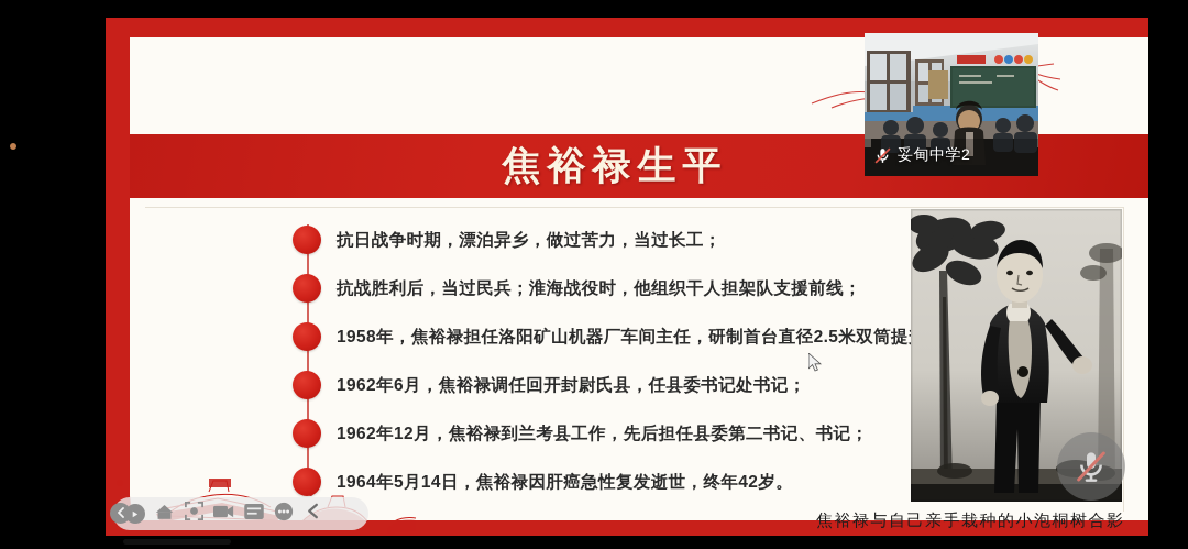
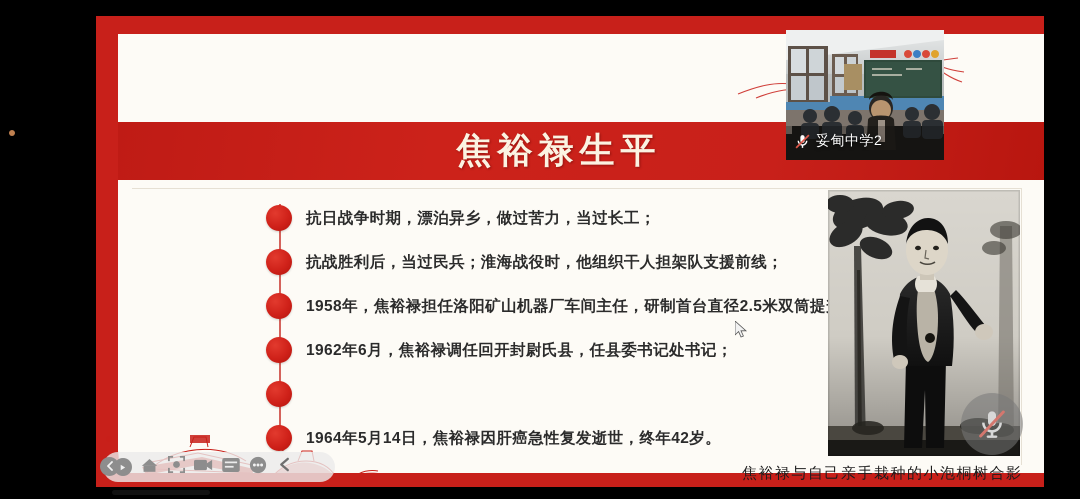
  焦裕禄生平
  抗日战争时期，漂泊异乡，做过苦力，当过长工；
  抗战胜利后，当过民兵；淮海战役时，他组织干人担架队支援前线；
  1958年，焦裕禄担任洛阳矿山机器厂车间主任，研制首台直径2.5米双筒提
  1962年6月，焦裕禄调任回开封尉氏县，任县委书记处书记；
- 1962年12月，焦裕禄到兰考县工作，先后担任县委第二书记、书记；
  1964年5月14日，焦裕禄因肝癌急性复发逝世，终年42岁。
  焦裕禄与自己亲手栽种的小泡桐树合影
  妥甸中学2
